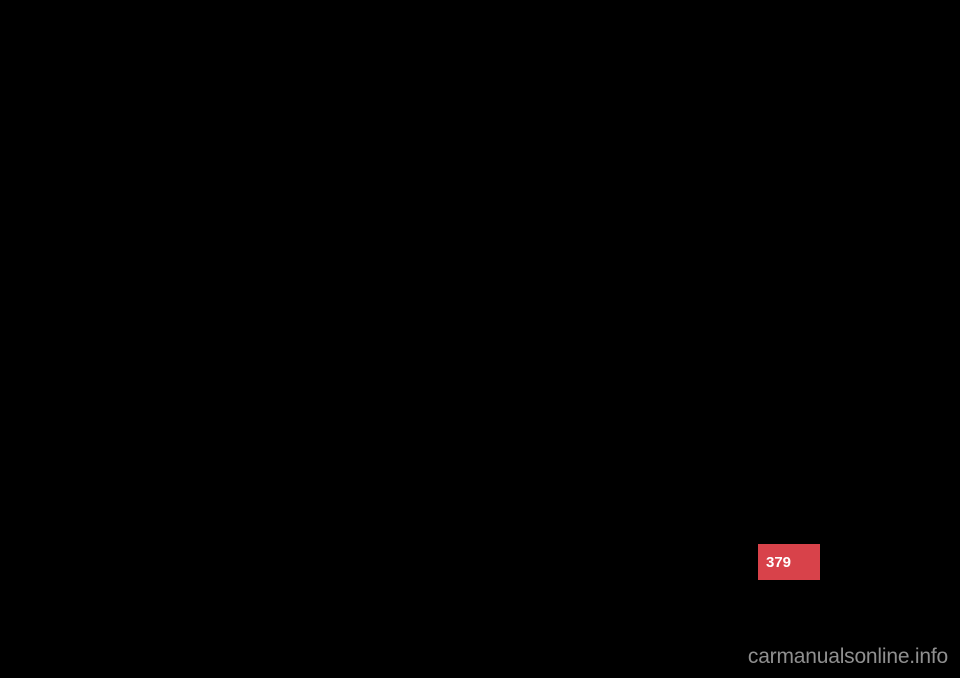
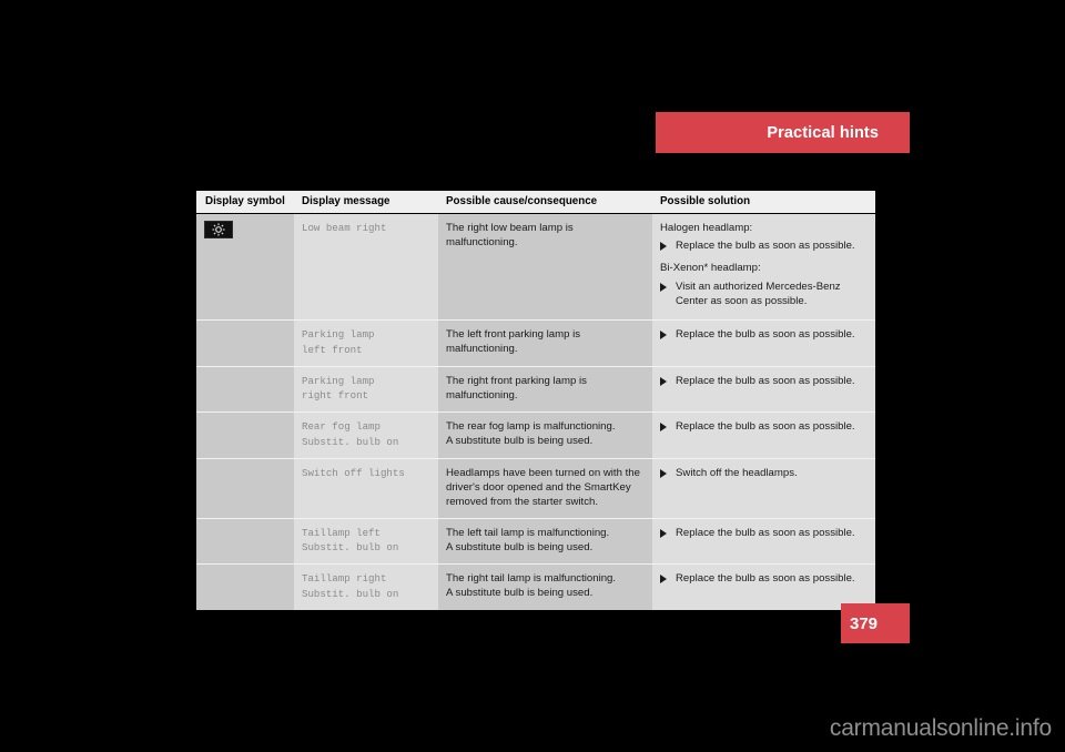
+ Practical hints
+ Display symbol	Display message	Possible cause/consequence	Possible solution
+ 	Low beam right	The right low beam lamp is malfunctioning.	Halogen headlamp:Replace the bulb as soon as possible.Bi-Xenon* headlamp:Visit an authorized Mercedes-Benz Center as soon as possible.
+ 	Parking lamp left front	The left front parking lamp is malfunctioning.	Replace the bulb as soon as possible.
+ 	Parking lamp right front	The right front parking lamp is malfunctioning.	Replace the bulb as soon as possible.
+ 	Rear fog lamp Substit. bulb on	The rear fog lamp is malfunctioning. A substitute bulb is being used.	Replace the bulb as soon as possible.
+ 	Switch off lights	Headlamps have been turned on with the driver's door opened and the SmartKey removed from the starter switch.	Switch off the headlamps.
+ 	Taillamp left Substit. bulb on	The left tail lamp is malfunctioning. A substitute bulb is being used.	Replace the bulb as soon as possible.
+ 	Taillamp right Substit. bulb on	The right tail lamp is malfunctioning. A substitute bulb is being used.	Replace the bulb as soon as possible.
  379
  carmanualsonline.info
